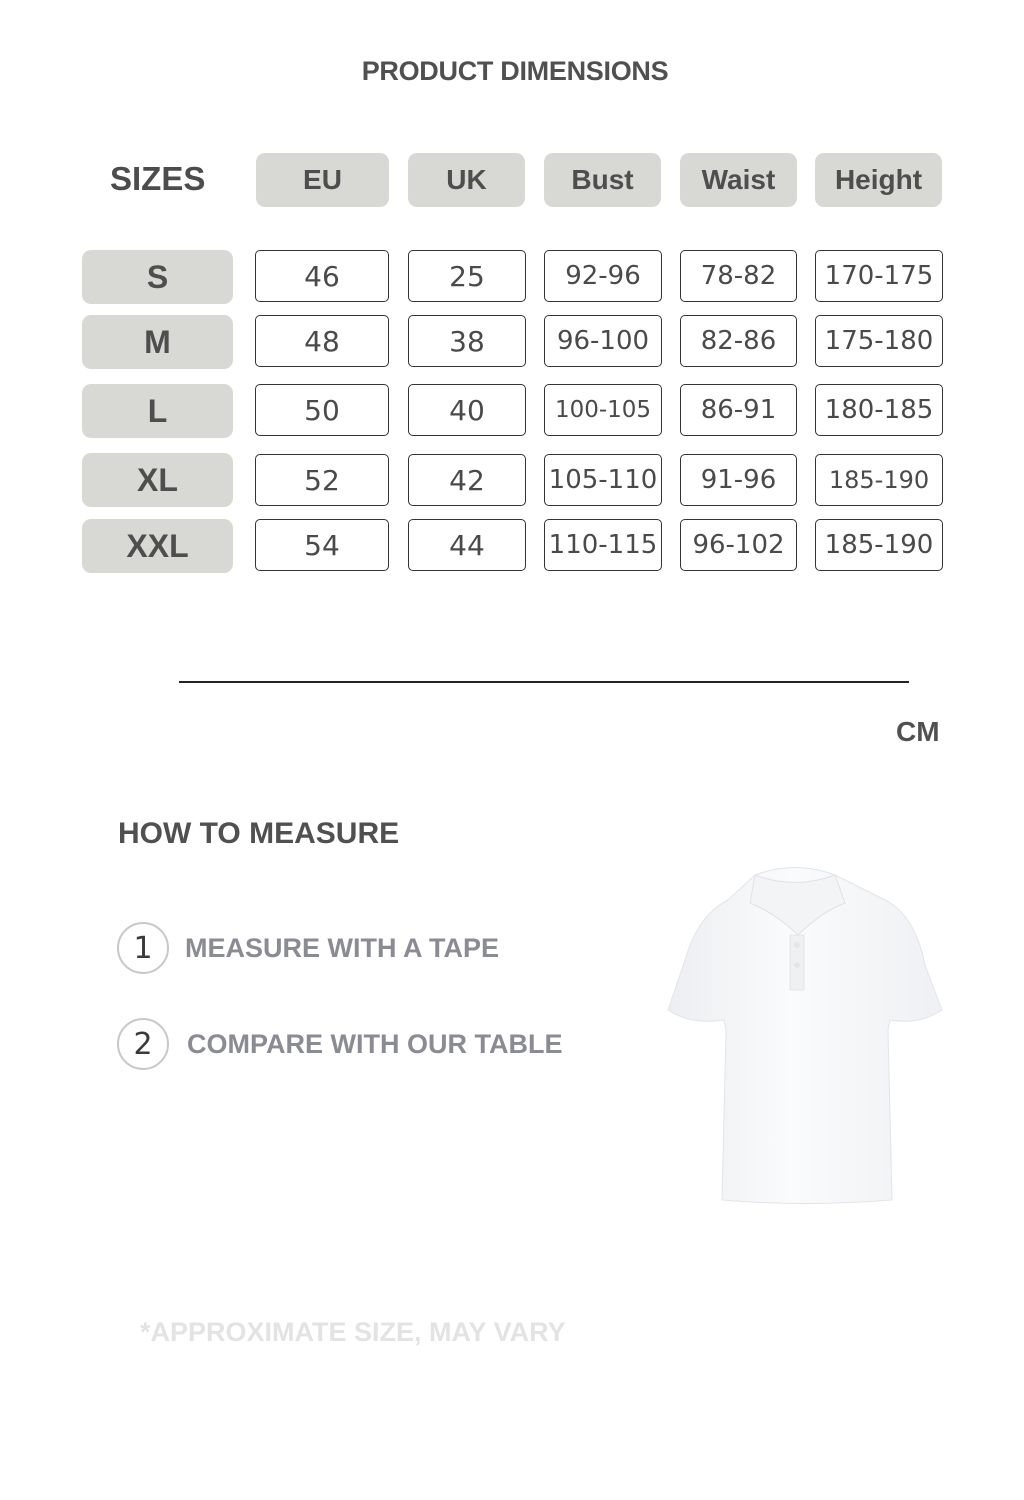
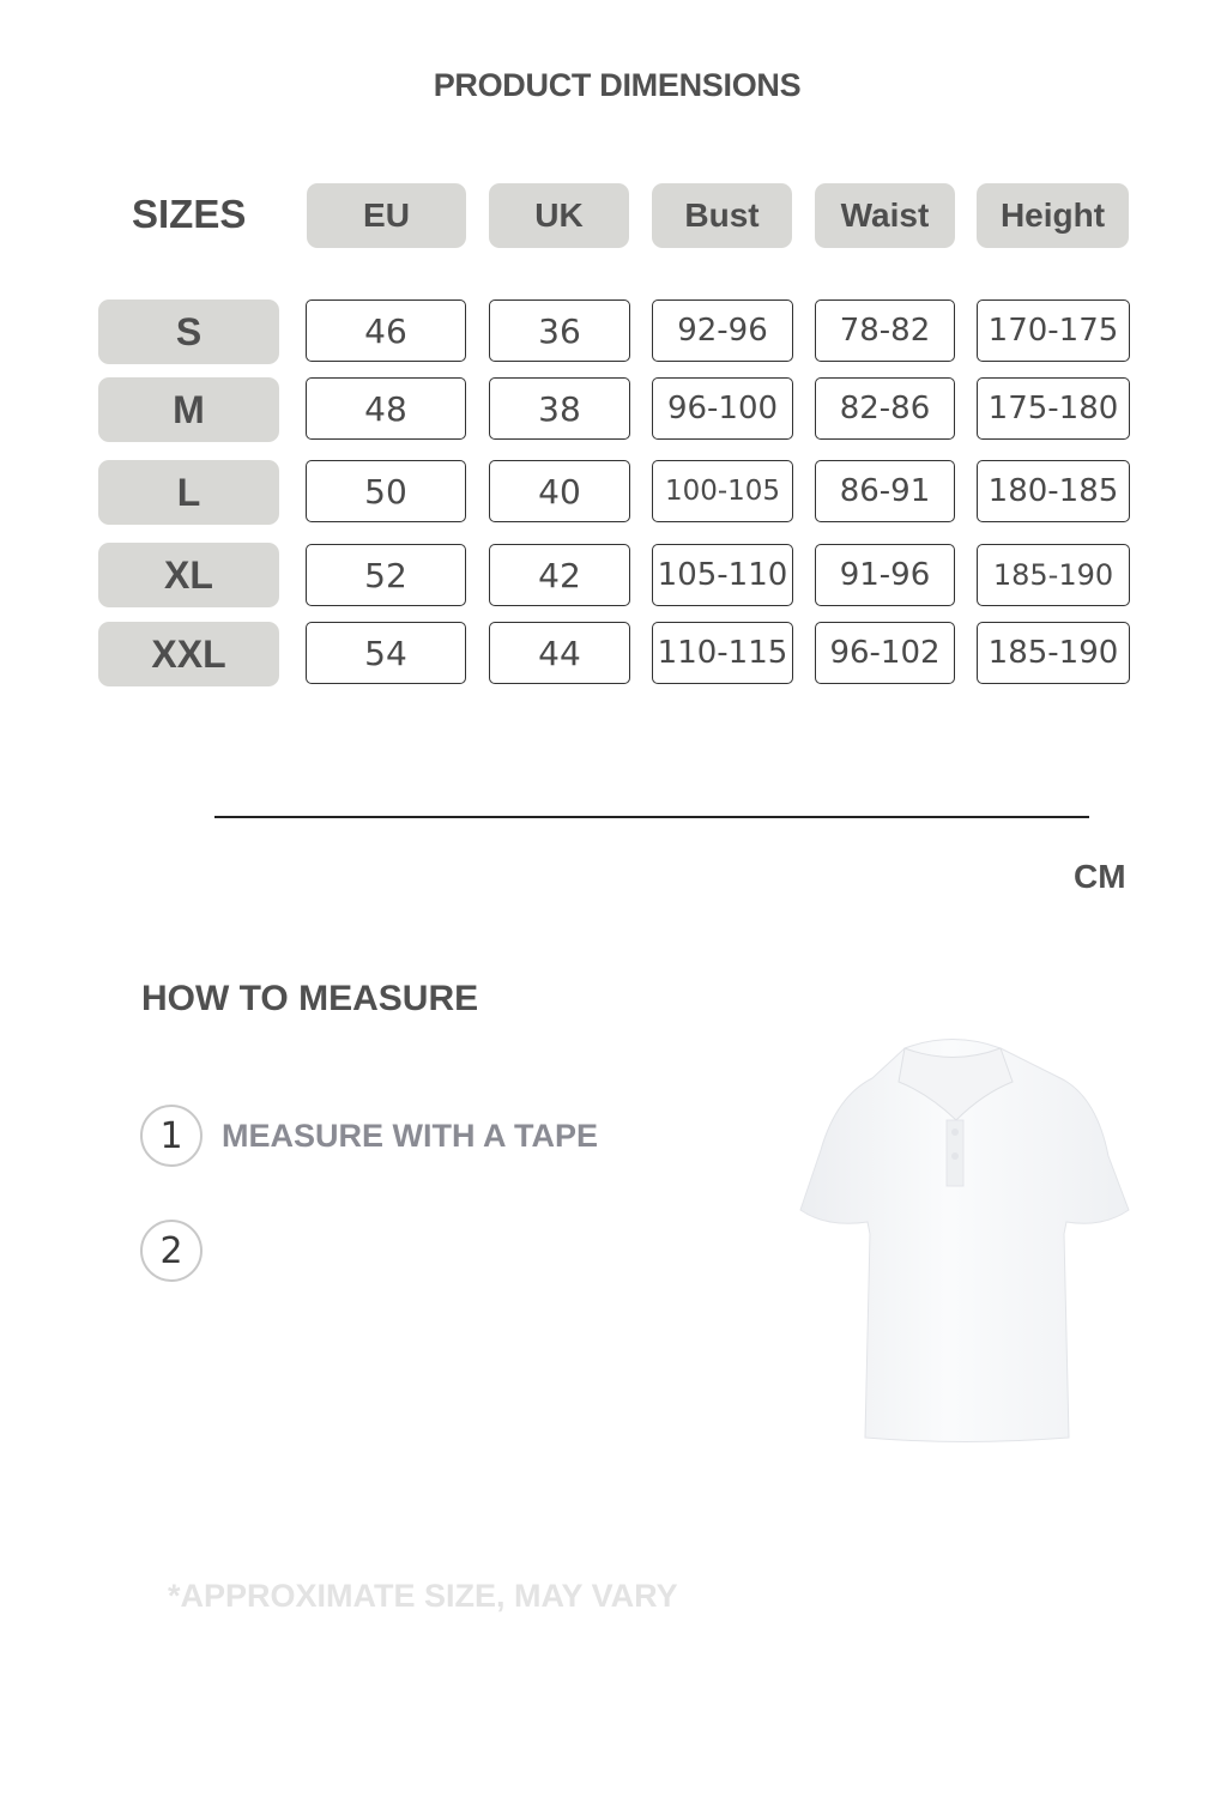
  PRODUCT DIMENSIONS
  SIZES
  EU
  UK
  Bust
  Waist
  Height
  S
  46
- 25
+ 36
  92-96
  78-82
  170-175
  M
  48
  38
  96-100
  82-86
  175-180
  L
  50
  40
  100-105
  86-91
  180-185
  XL
  52
  42
  105-110
  91-96
  185-190
  XXL
  54
  44
  110-115
  96-102
  185-190
  CM
  HOW TO MEASURE
  1
  MEASURE WITH A TAPE
  2
- COMPARE WITH OUR TABLE
  *APPROXIMATE SIZE, MAY VARY
